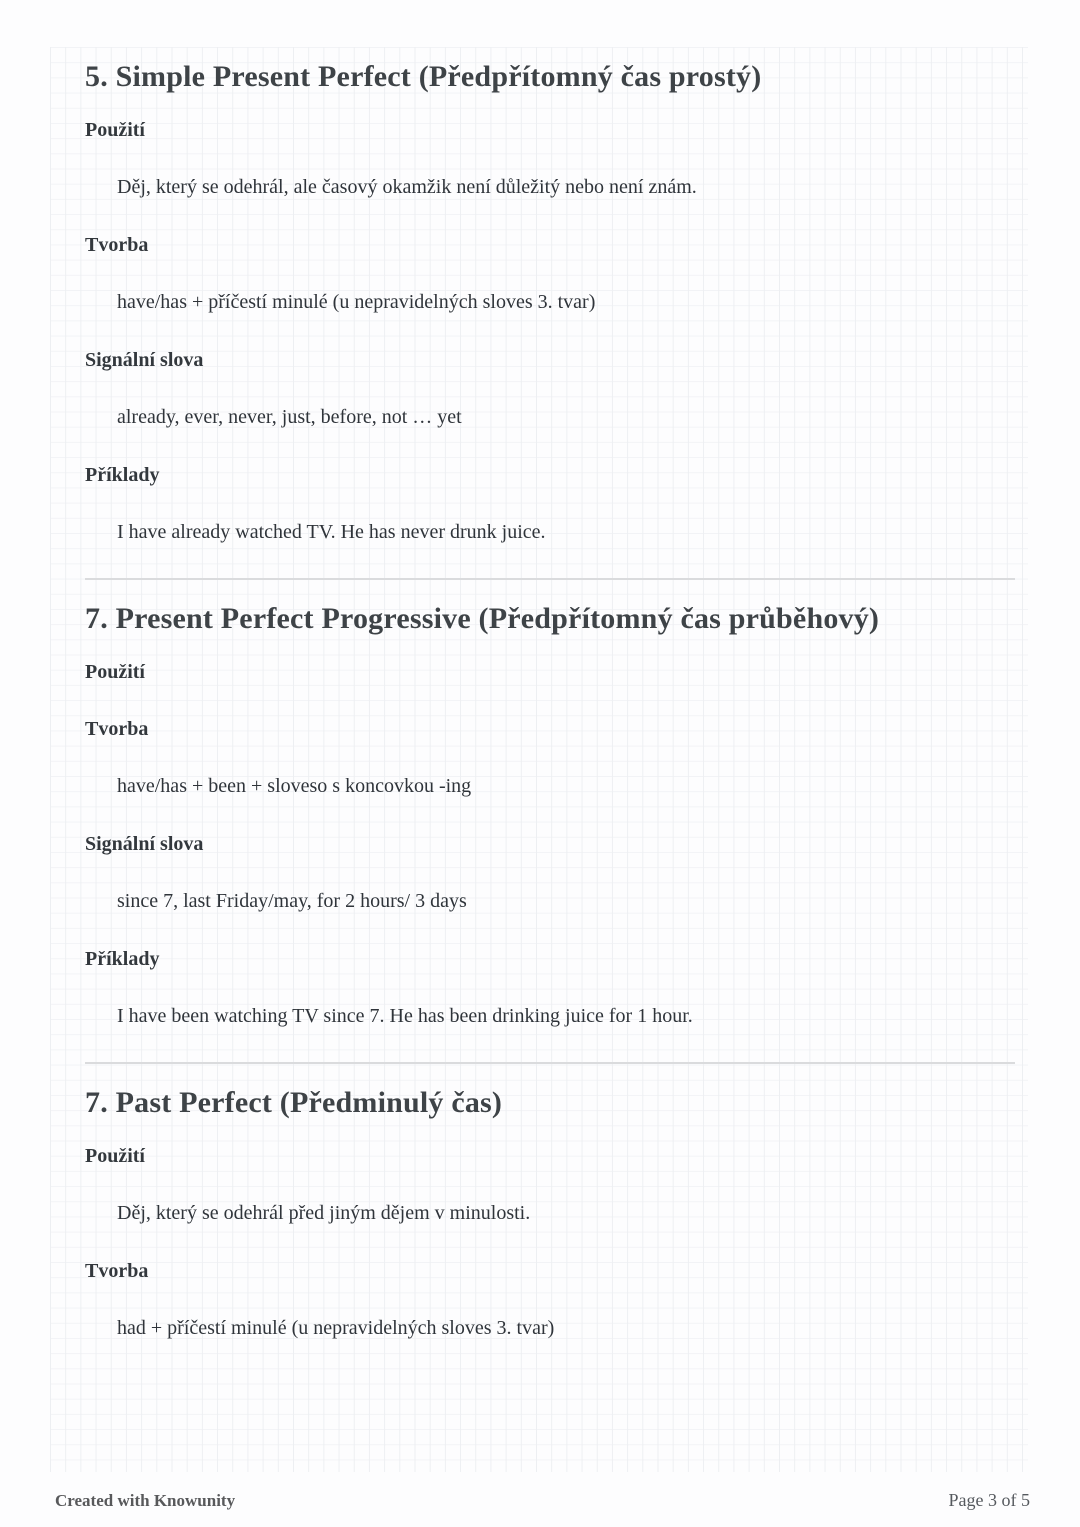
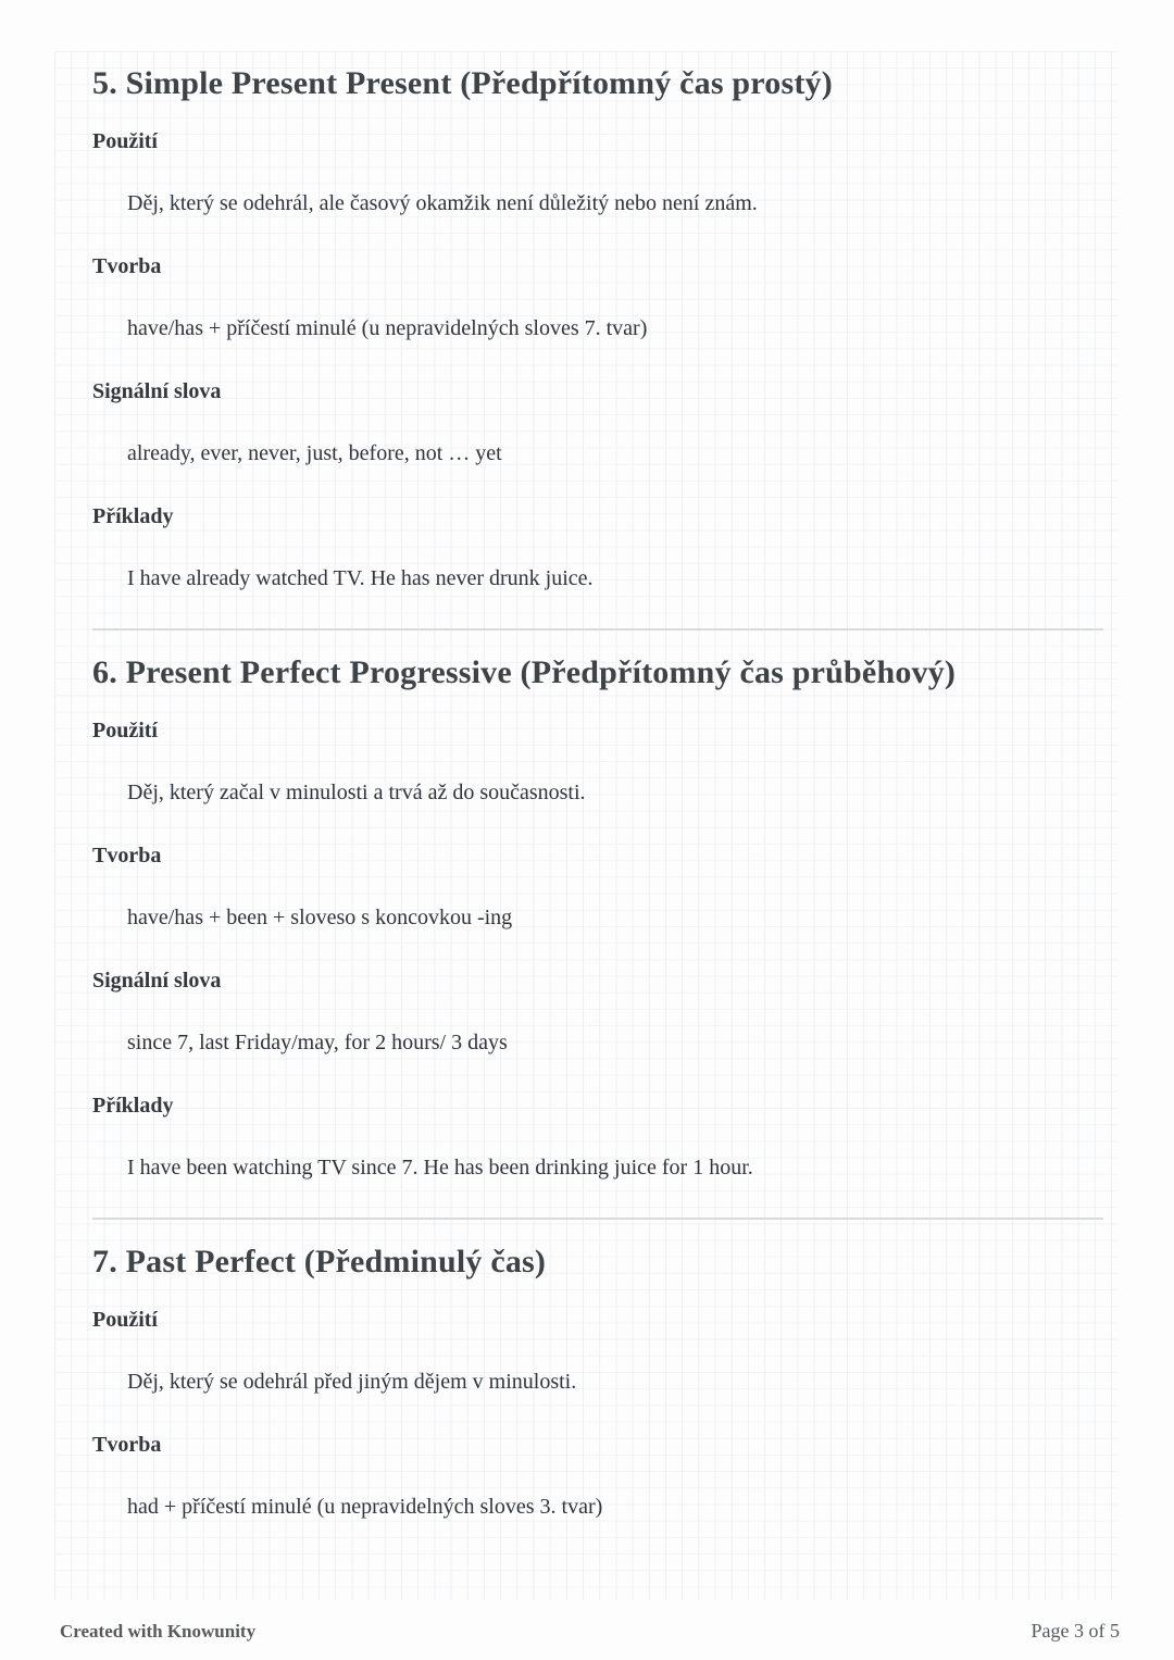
- 5. Simple Present Perfect (Předpřítomný čas prostý)
+ 5. Simple Present Present (Předpřítomný čas prostý)
  Použití
  Děj, který se odehrál, ale časový okamžik není důležitý nebo není znám.
  Tvorba
- have/has + příčestí minulé (u nepravidelných sloves 3. tvar)
+ have/has + příčestí minulé (u nepravidelných sloves 7. tvar)
  Signální slova
  already, ever, never, just, before, not … yet
  Příklady
  I have already watched TV. He has never drunk juice.
- 7. Present Perfect Progressive (Předpřítomný čas průběhový)
+ 6. Present Perfect Progressive (Předpřítomný čas průběhový)
  Použití
+ Děj, který začal v minulosti a trvá až do současnosti.
  Tvorba
  have/has + been + sloveso s koncovkou -ing
  Signální slova
  since 7, last Friday/may, for 2 hours/ 3 days
  Příklady
  I have been watching TV since 7. He has been drinking juice for 1 hour.
  7. Past Perfect (Předminulý čas)
  Použití
  Děj, který se odehrál před jiným dějem v minulosti.
  Tvorba
  had + příčestí minulé (u nepravidelných sloves 3. tvar)
  Created with Knowunity
  Page 3 of 5
